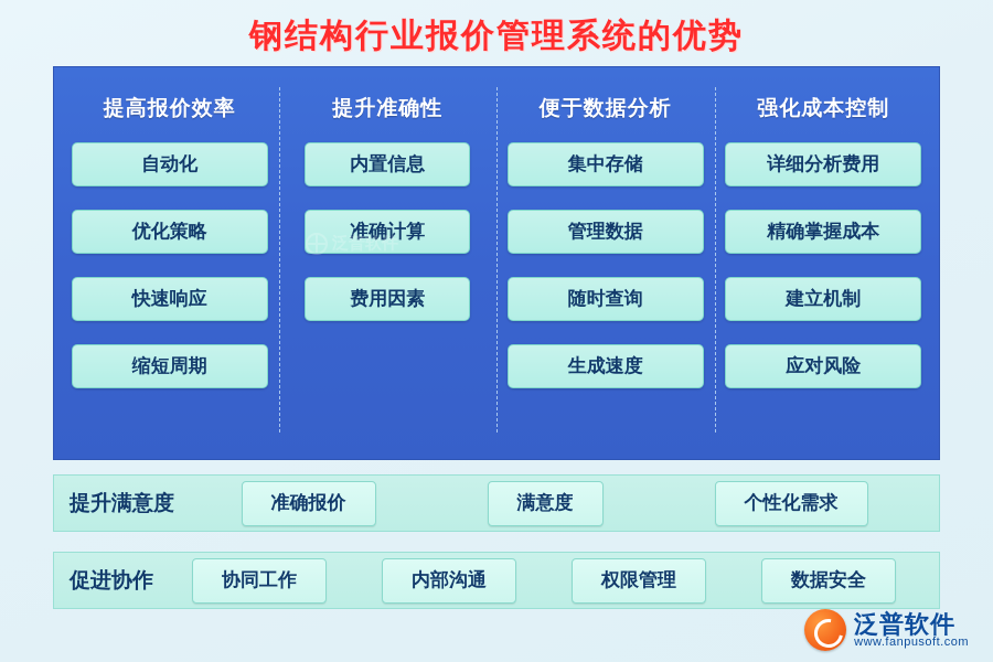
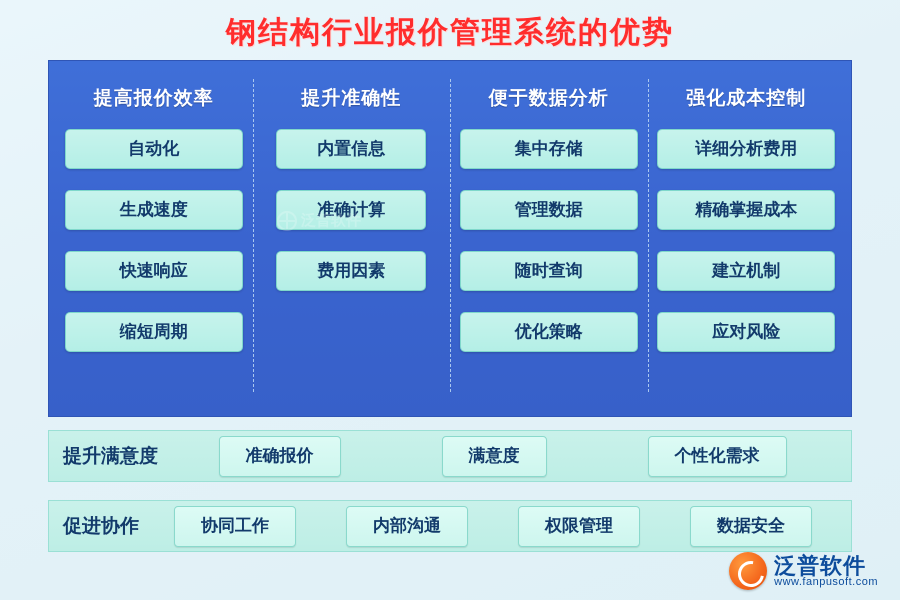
  钢结构行业报价管理系统的优势
  提高报价效率
  自动化
- 优化策略
+ 生成速度
  快速响应
  缩短周期
  提升准确性
  内置信息
  准确计算
  费用因素
  便于数据分析
  集中存储
  管理数据
  随时查询
- 生成速度
+ 优化策略
  强化成本控制
  详细分析费用
  精确掌握成本
  建立机制
  应对风险
  泛普软件
  提升满意度
  准确报价
  满意度
  个性化需求
  促进协作
  协同工作
  内部沟通
  权限管理
  数据安全
  泛普软件
  www.fanpusoft.com
